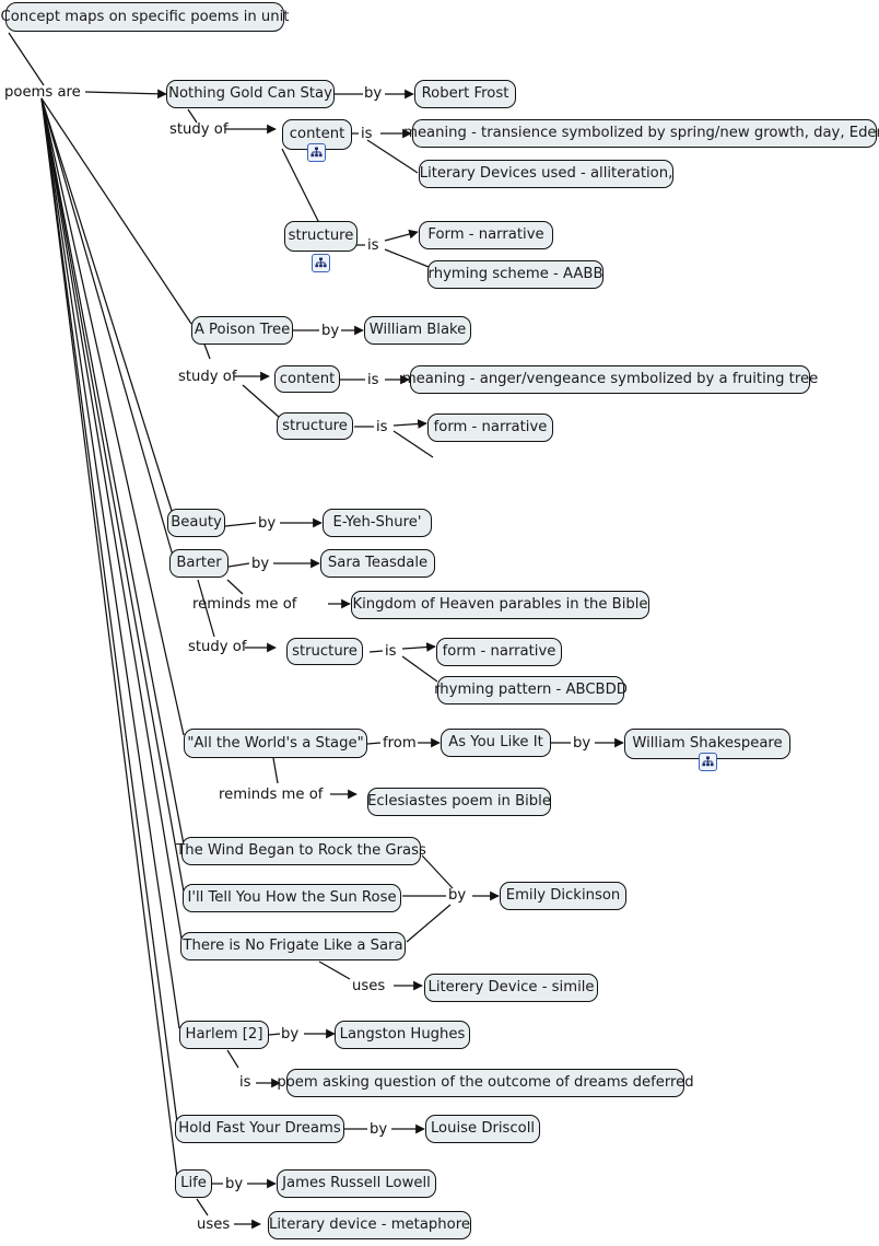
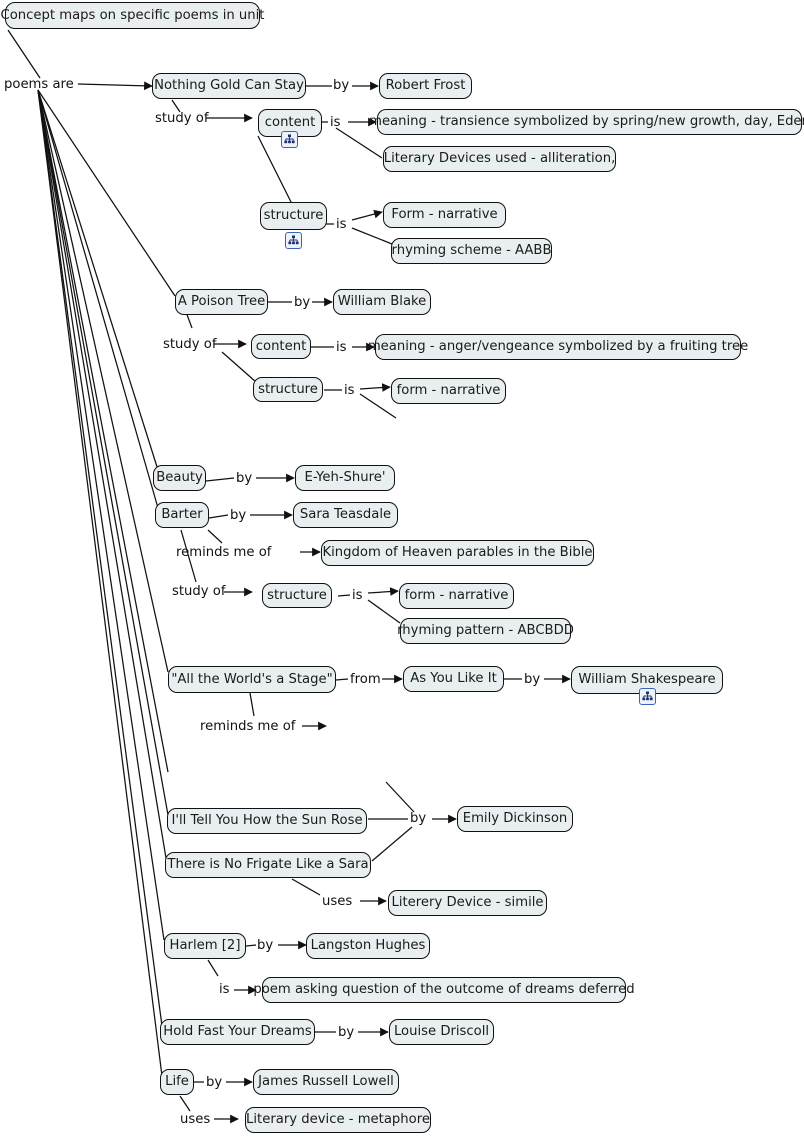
  Concept maps on specific poems in unit
  poems are
  Nothing Gold Can Stay
  by
  Robert Frost
  study of
  content
  is
  meaning - transience symbolized by spring/new growth, day, Ede
  Literary Devices used - alliteration,
  structure
  is
  Form - narrative
  rhyming scheme - AABB
  A Poison Tree
  by
  William Blake
  study of
  content
  is
  meaning - anger/vengeance symbolized by a fruiting tree
  structure
  is
  form - narrative
  Beauty
  by
  E-Yeh-Shure'
  Barter
  by
  Sara Teasdale
  reminds me of
  Kingdom of Heaven parables in the Bible
  study of
  structure
  is
  form - narrative
  rhyming pattern - ABCBDD
  "All the World's a Stage"
  from
  As You Like It
  by
  William Shakespeare
  reminds me of
- Eclesiastes poem in Bible
- The Wind Began to Rock the Grass
  I'll Tell You How the Sun Rose
  There is No Frigate Like a Sara
  by
  Emily Dickinson
  uses
  Literery Device - simile
  Harlem [2]
  by
  Langston Hughes
  is
  poem asking question of the outcome of dreams deferred
  Hold Fast Your Dreams
  by
  Louise Driscoll
  Life
  by
  James Russell Lowell
  uses
  Literary device - metaphore
